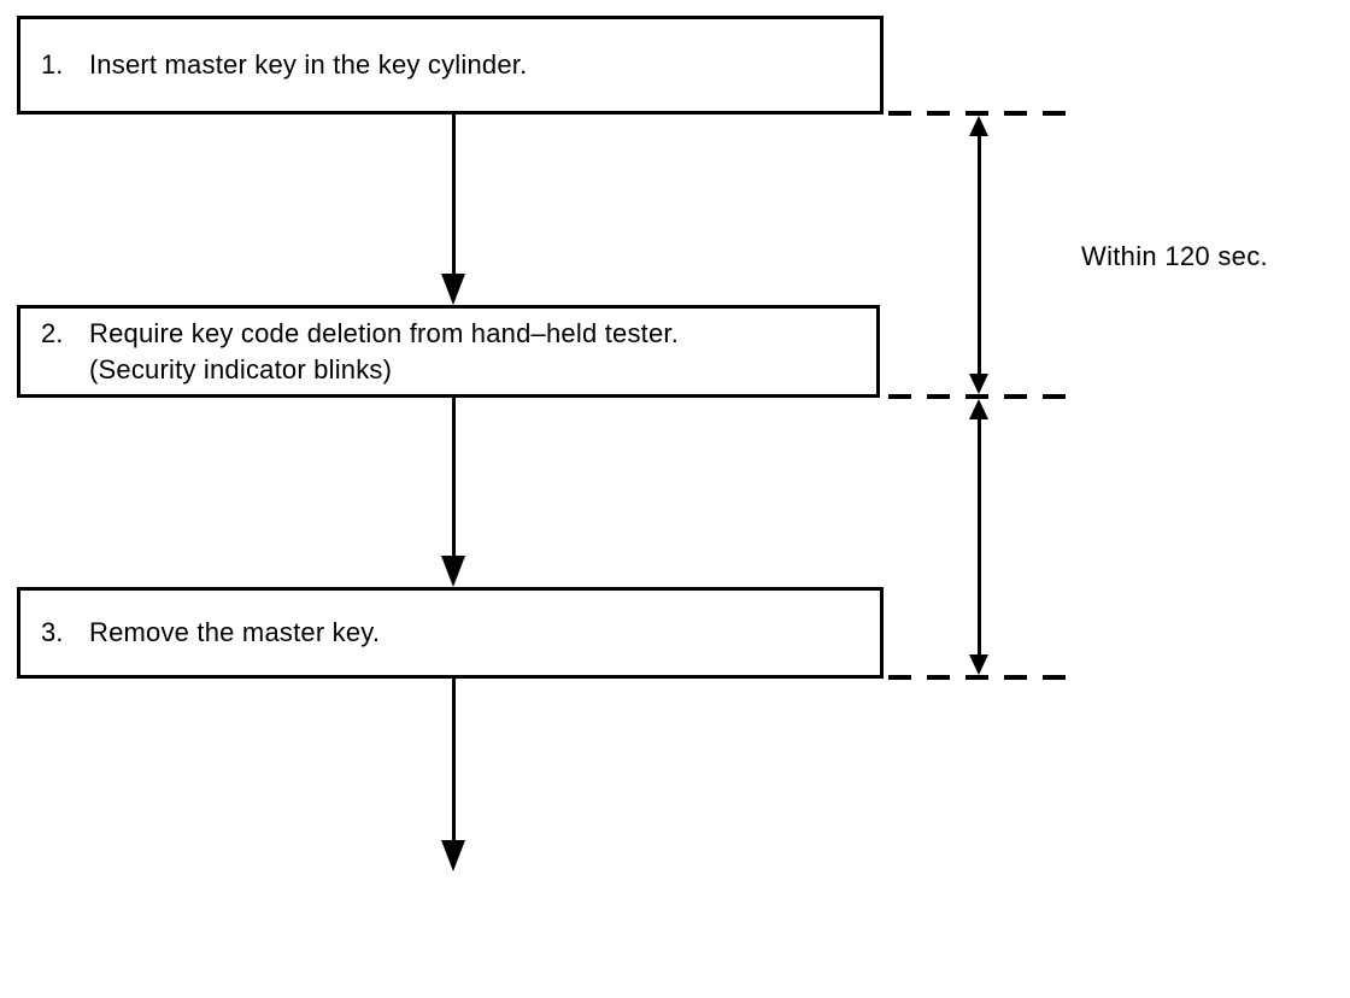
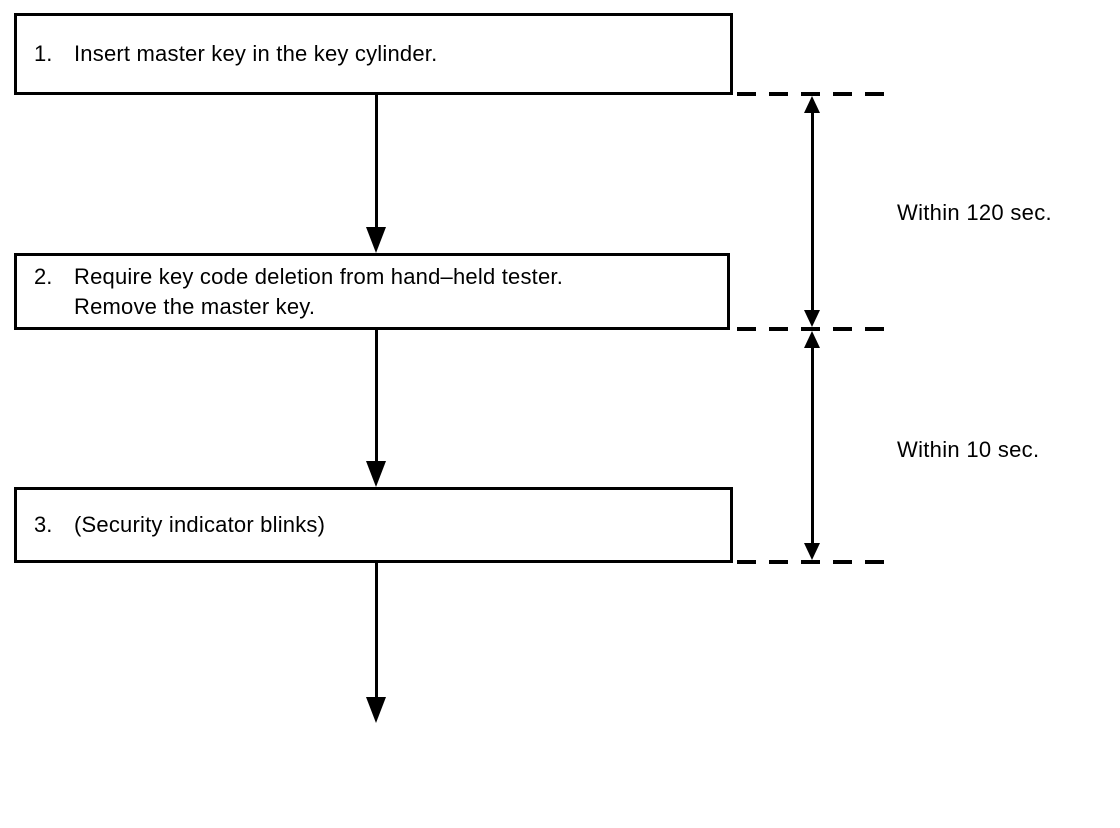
  1.
  Insert master key in the key cylinder.
  2.
  Require key code deletion from hand–held tester.
- (Security indicator blinks)
+ Remove the master key.
  3.
- Remove the master key.
+ (Security indicator blinks)
  Within 120 sec.
+ Within 10 sec.
